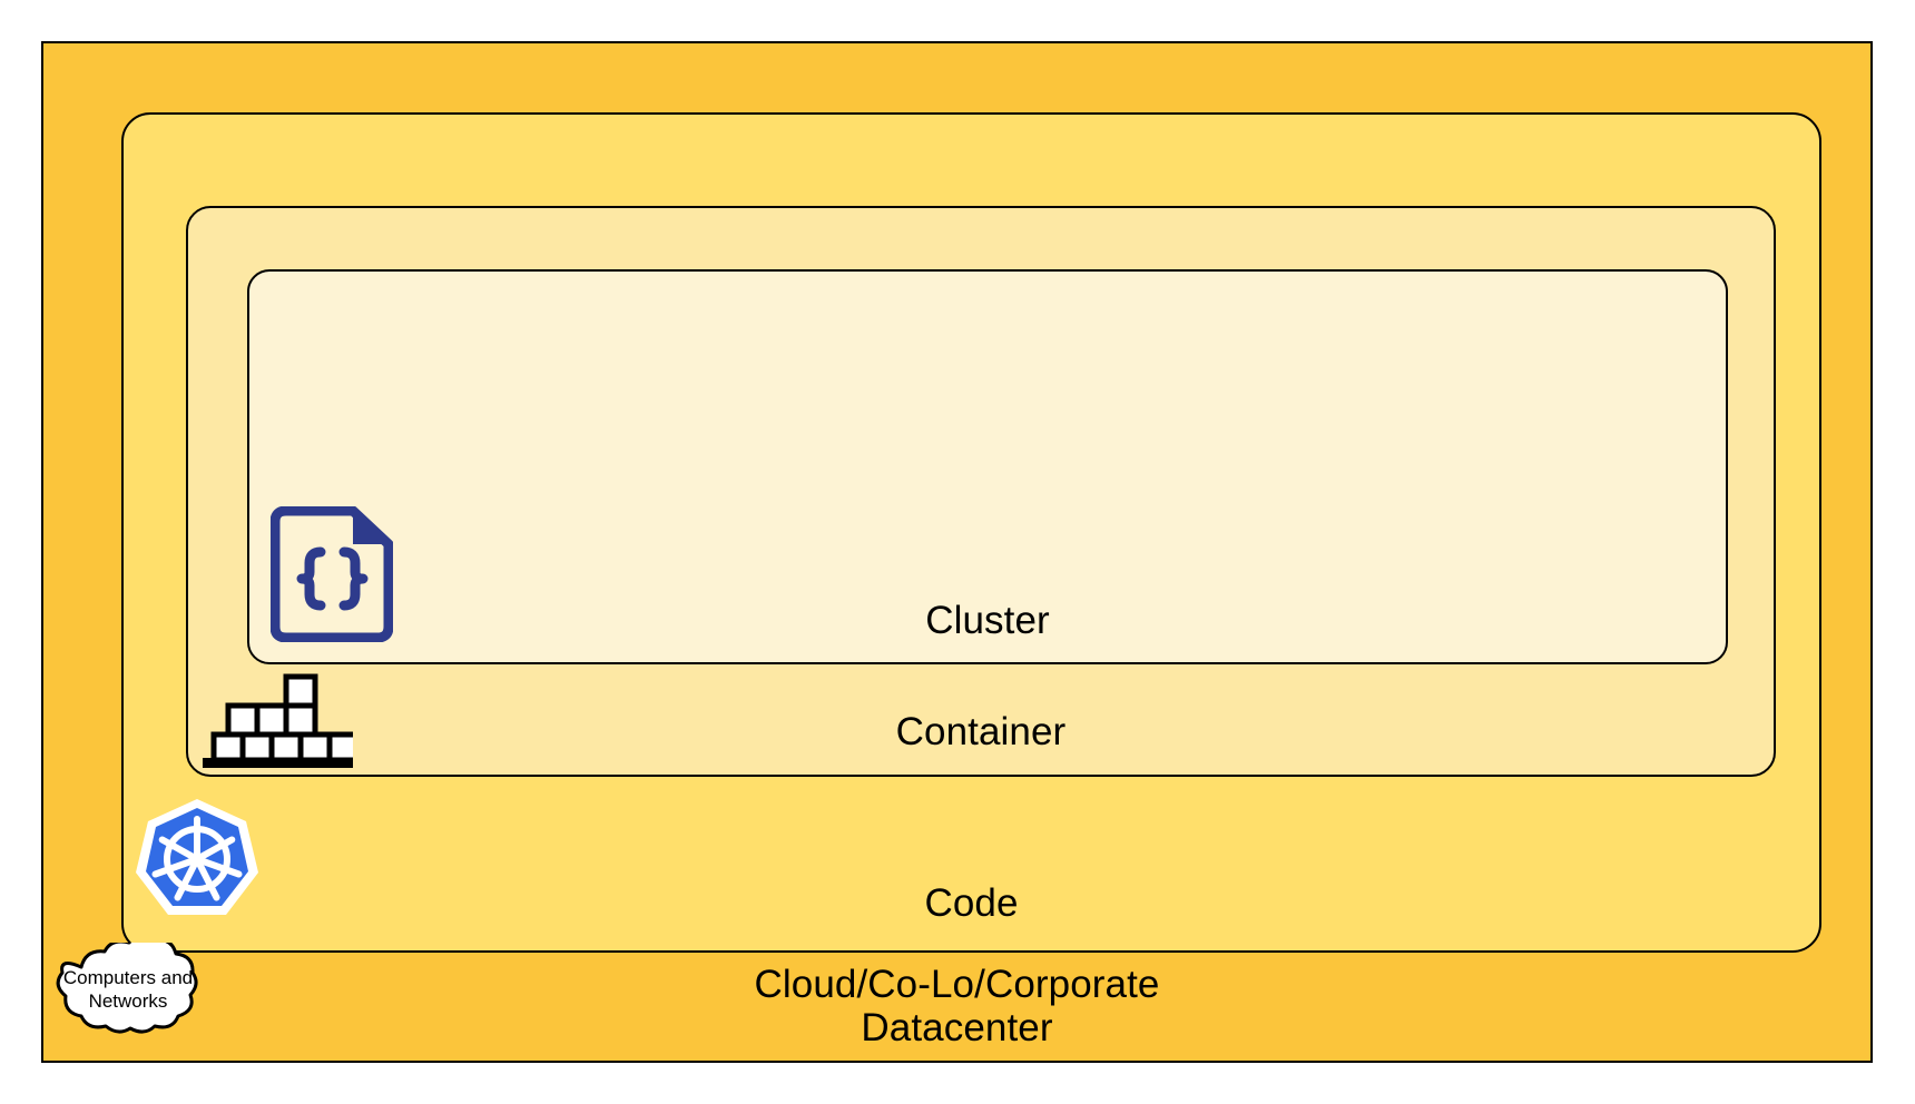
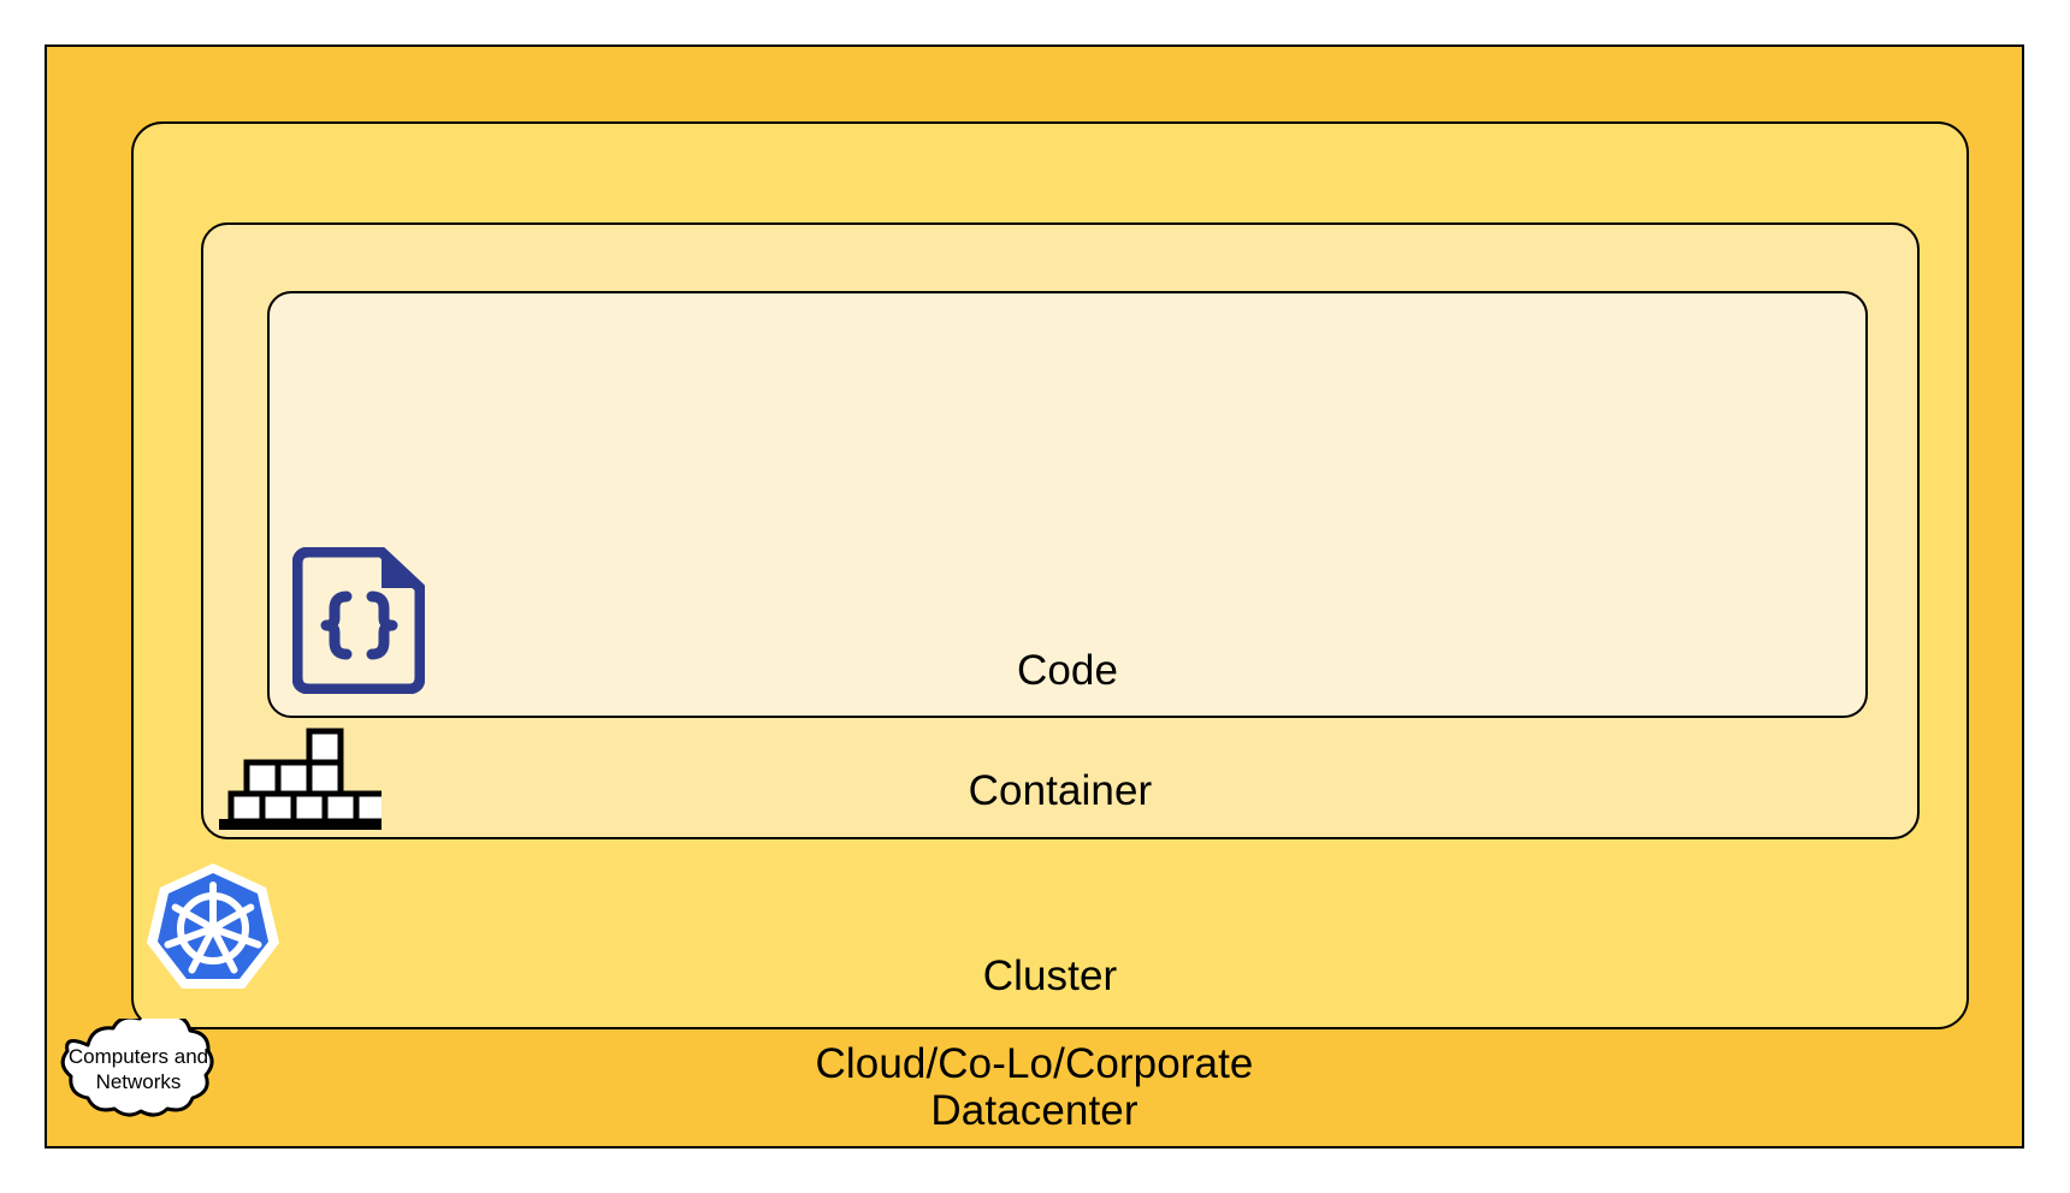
- Cluster
+ Code
  Container
- Code
+ Cluster
  Cloud/Co-Lo/Corporate
  Datacenter
  Computers and
  Networks
